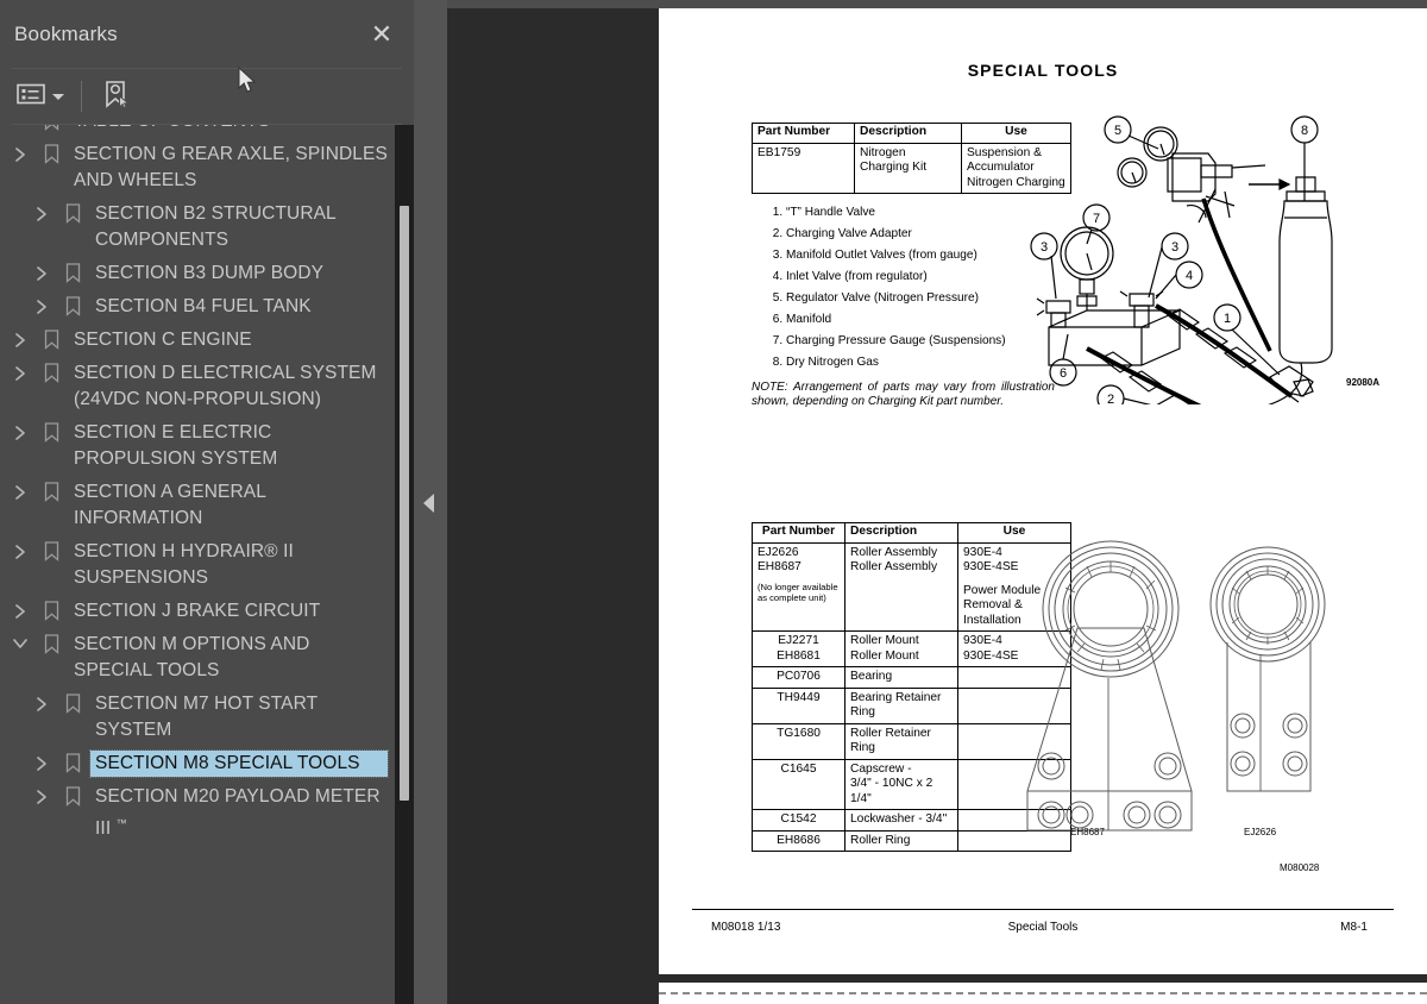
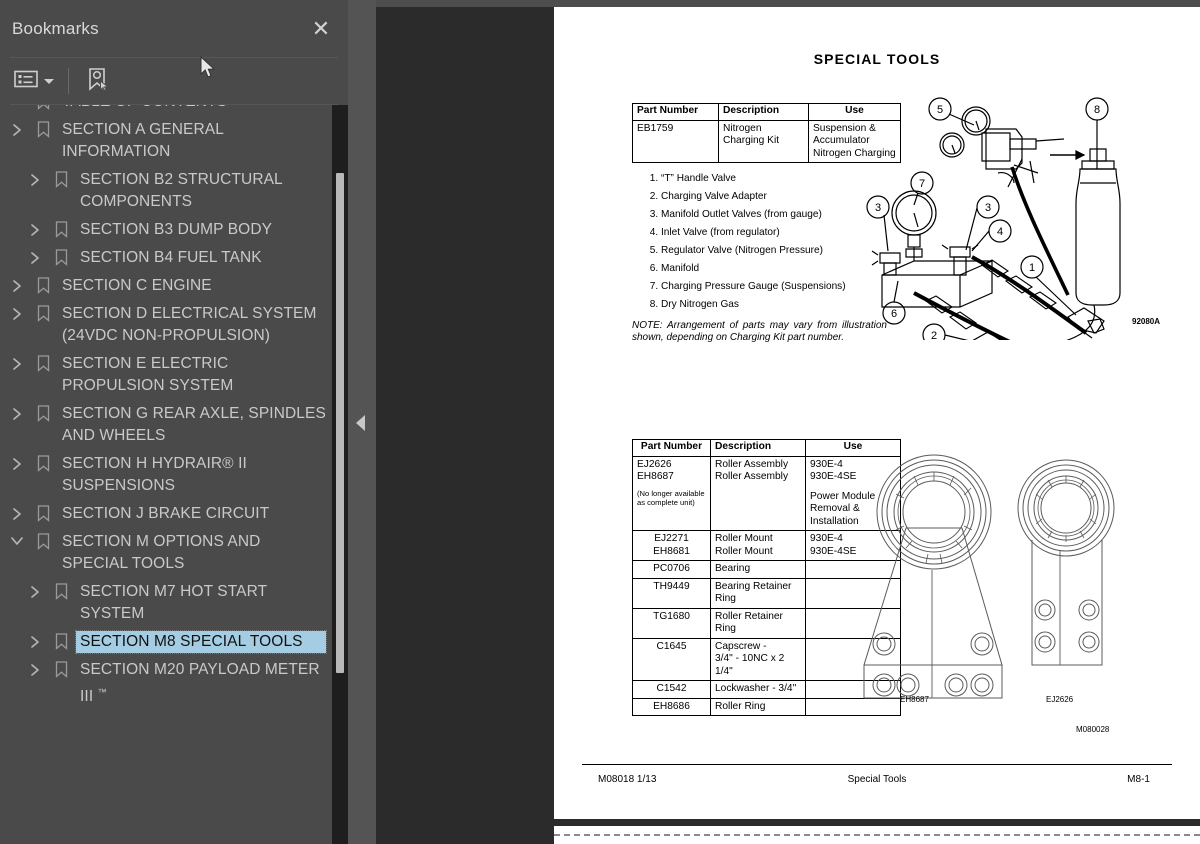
  Bookmarks
  ✕
- SECTION G REAR AXLE, SPINDLES AND WHEELS
+ SECTION A GENERAL INFORMATION
  SECTION B2 STRUCTURAL COMPONENTS
  SECTION B3 DUMP BODY
  SECTION B4 FUEL TANK
  SECTION C ENGINE
  SECTION D ELECTRICAL SYSTEM (24VDC NON-PROPULSION)
  SECTION E ELECTRIC PROPULSION SYSTEM
- SECTION A GENERAL INFORMATION
+ SECTION G REAR AXLE, SPINDLES AND WHEELS
  SECTION H HYDRAIR® II SUSPENSIONS
  SECTION J BRAKE CIRCUIT
  SECTION M OPTIONS AND SPECIAL TOOLS
  SECTION M7 HOT START SYSTEM
  SECTION M8 SPECIAL TOOLS
  SECTION M20 PAYLOAD METER III ™
  SPECIAL TOOLS
  Part Number	Description	Use
  EB1759	NitrogenCharging Kit	Suspension &AccumulatorNitrogen Charging
  “T” Handle Valve
  Charging Valve Adapter
  Manifold Outlet Valves (from gauge)
  Inlet Valve (from regulator)
  Regulator Valve (Nitrogen Pressure)
  Manifold
  Charging Pressure Gauge (Suspensions)
  Dry Nitrogen Gas
  NOTE: Arrangement of parts may vary from illustration shown, depending on Charging Kit part number.
  5
  8
  7
  3
  3
  4
  1
  6
  2
  92080A
  Part Number	Description	Use
  EJ2626EH8687(No longer available as complete unit)	Roller AssemblyRoller Assembly	930E-4930E-4SEPower ModuleRemoval &Installation
  EJ2271EH8681	Roller MountRoller Mount	930E-4930E-4SE
  PC0706	Bearing
  TH9449	Bearing RetainerRing
  TG1680	Roller RetainerRing
  C1645	Capscrew -3/4" - 10NC x 2 1/4"
  C1542	Lockwasher - 3/4"
  EH8686	Roller Ring
  EH8687
  EJ2626
  M080028
  M08018 1/13
  Special Tools
  M8-1
